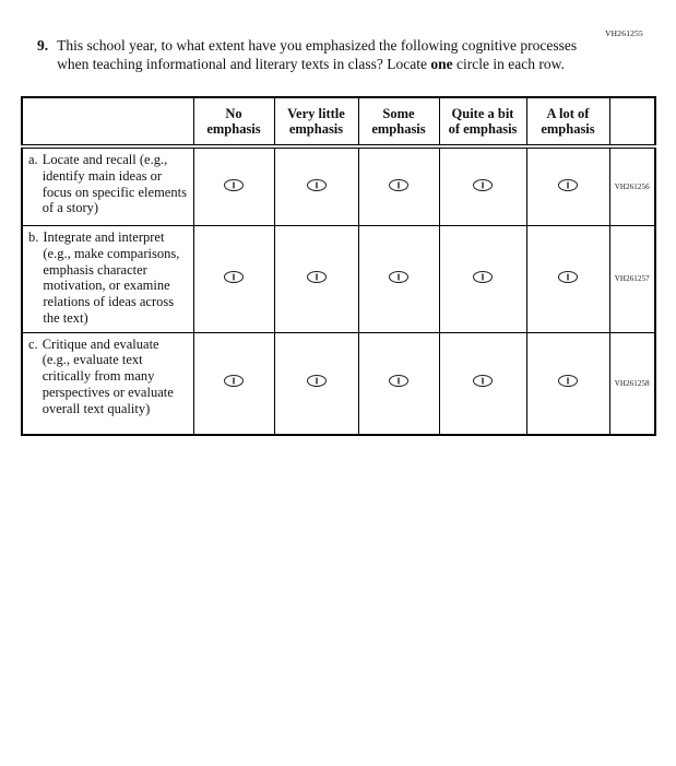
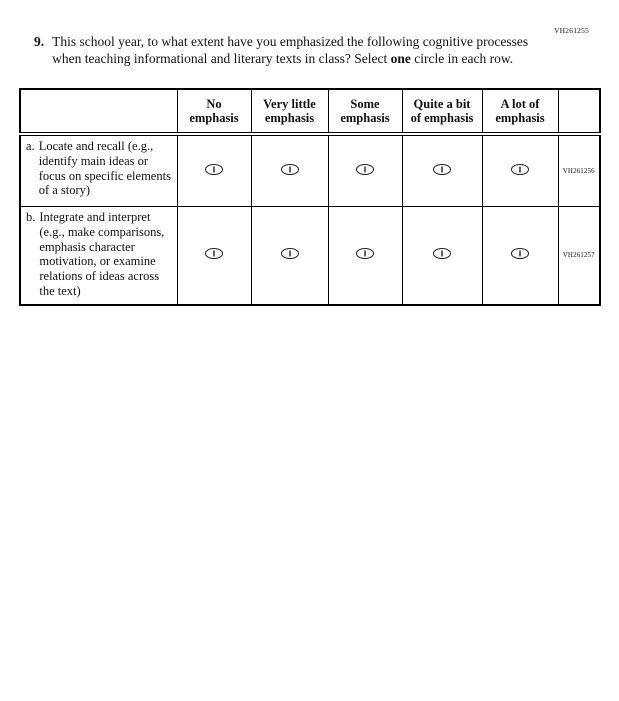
  VH261255
  9.
- This school year, to what extent have you emphasized the following cognitive processes when teaching informational and literary texts in class? Locate one circle in each row.
+ This school year, to what extent have you emphasized the following cognitive processes when teaching informational and literary texts in class? Select one circle in each row.
  	Noemphasis	Very littleemphasis	Someemphasis	Quite a bitof emphasis	A lot ofemphasis
  a. Locate and recall (e.g., identify main ideas or focus on specific elements of a story)						VH261256
  b. Integrate and interpret (e.g., make comparisons, emphasis character motivation, or examine relations of ideas across the text)						VH261257
- c. Critique and evaluate (e.g., evaluate text critically from many perspectives or evaluate overall text quality)						VH261258
